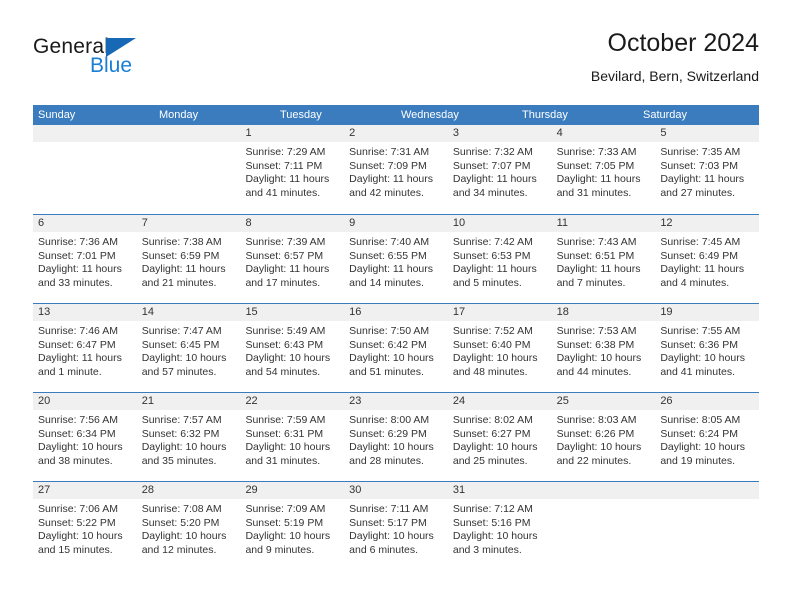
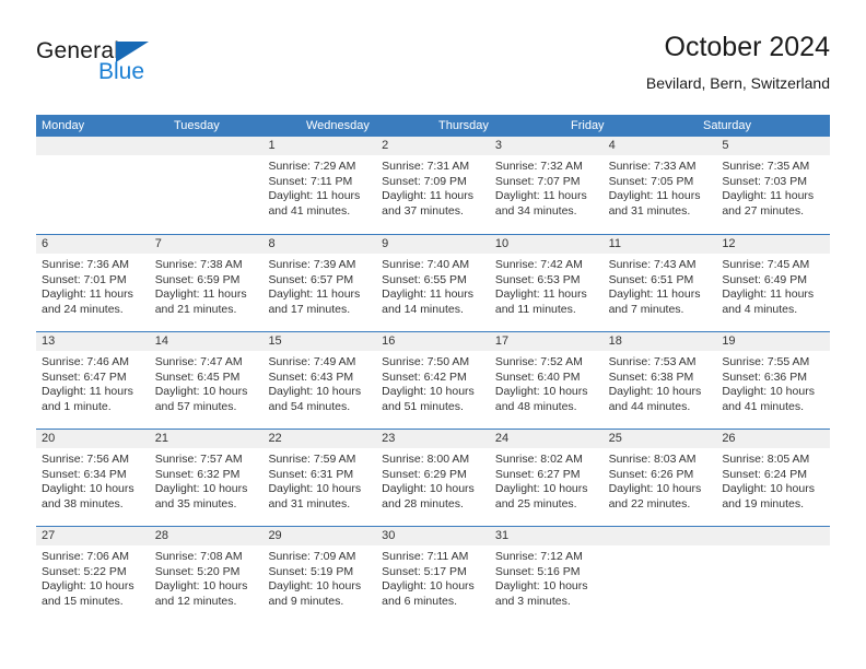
  General
  Blue
  October 2024
  Bevilard, Bern, Switzerland
- Sunday
  Monday
  Tuesday
  Wednesday
  Thursday
+ Friday
  Saturday
  1
  Sunrise: 7:29 AM
  Sunset: 7:11 PM
  Daylight: 11 hours
  and 41 minutes.
  2
  Sunrise: 7:31 AM
  Sunset: 7:09 PM
  Daylight: 11 hours
- and 42 minutes.
+ and 37 minutes.
  3
  Sunrise: 7:32 AM
  Sunset: 7:07 PM
  Daylight: 11 hours
  and 34 minutes.
  4
  Sunrise: 7:33 AM
  Sunset: 7:05 PM
  Daylight: 11 hours
  and 31 minutes.
  5
  Sunrise: 7:35 AM
  Sunset: 7:03 PM
  Daylight: 11 hours
  and 27 minutes.
  6
  Sunrise: 7:36 AM
  Sunset: 7:01 PM
  Daylight: 11 hours
- and 33 minutes.
+ and 24 minutes.
  7
  Sunrise: 7:38 AM
  Sunset: 6:59 PM
  Daylight: 11 hours
  and 21 minutes.
  8
  Sunrise: 7:39 AM
  Sunset: 6:57 PM
  Daylight: 11 hours
  and 17 minutes.
  9
  Sunrise: 7:40 AM
  Sunset: 6:55 PM
  Daylight: 11 hours
  and 14 minutes.
  10
  Sunrise: 7:42 AM
  Sunset: 6:53 PM
  Daylight: 11 hours
- and 5 minutes.
+ and 11 minutes.
  11
  Sunrise: 7:43 AM
  Sunset: 6:51 PM
  Daylight: 11 hours
  and 7 minutes.
  12
  Sunrise: 7:45 AM
  Sunset: 6:49 PM
  Daylight: 11 hours
  and 4 minutes.
  13
  Sunrise: 7:46 AM
  Sunset: 6:47 PM
  Daylight: 11 hours
  and 1 minute.
  14
  Sunrise: 7:47 AM
  Sunset: 6:45 PM
  Daylight: 10 hours
  and 57 minutes.
  15
- Sunrise: 5:49 AM
+ Sunrise: 7:49 AM
  Sunset: 6:43 PM
  Daylight: 10 hours
  and 54 minutes.
  16
  Sunrise: 7:50 AM
  Sunset: 6:42 PM
  Daylight: 10 hours
  and 51 minutes.
  17
  Sunrise: 7:52 AM
  Sunset: 6:40 PM
  Daylight: 10 hours
  and 48 minutes.
  18
  Sunrise: 7:53 AM
  Sunset: 6:38 PM
  Daylight: 10 hours
  and 44 minutes.
  19
  Sunrise: 7:55 AM
  Sunset: 6:36 PM
  Daylight: 10 hours
  and 41 minutes.
  20
  Sunrise: 7:56 AM
  Sunset: 6:34 PM
  Daylight: 10 hours
  and 38 minutes.
  21
  Sunrise: 7:57 AM
  Sunset: 6:32 PM
  Daylight: 10 hours
  and 35 minutes.
  22
  Sunrise: 7:59 AM
  Sunset: 6:31 PM
  Daylight: 10 hours
  and 31 minutes.
  23
  Sunrise: 8:00 AM
  Sunset: 6:29 PM
  Daylight: 10 hours
  and 28 minutes.
  24
  Sunrise: 8:02 AM
  Sunset: 6:27 PM
  Daylight: 10 hours
  and 25 minutes.
  25
  Sunrise: 8:03 AM
  Sunset: 6:26 PM
  Daylight: 10 hours
  and 22 minutes.
  26
  Sunrise: 8:05 AM
  Sunset: 6:24 PM
  Daylight: 10 hours
  and 19 minutes.
  27
  Sunrise: 7:06 AM
  Sunset: 5:22 PM
  Daylight: 10 hours
  and 15 minutes.
  28
  Sunrise: 7:08 AM
  Sunset: 5:20 PM
  Daylight: 10 hours
  and 12 minutes.
  29
  Sunrise: 7:09 AM
  Sunset: 5:19 PM
  Daylight: 10 hours
  and 9 minutes.
  30
  Sunrise: 7:11 AM
  Sunset: 5:17 PM
  Daylight: 10 hours
  and 6 minutes.
  31
  Sunrise: 7:12 AM
  Sunset: 5:16 PM
  Daylight: 10 hours
  and 3 minutes.
